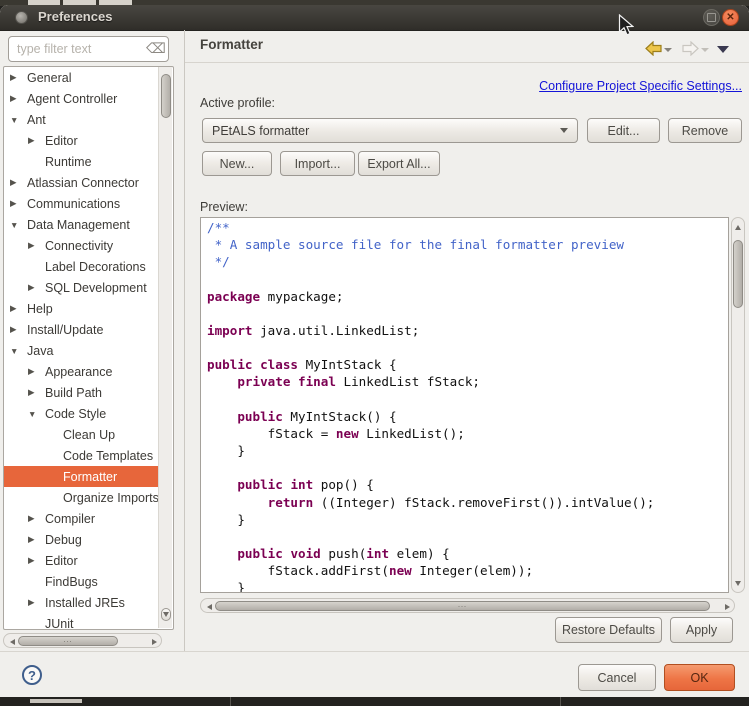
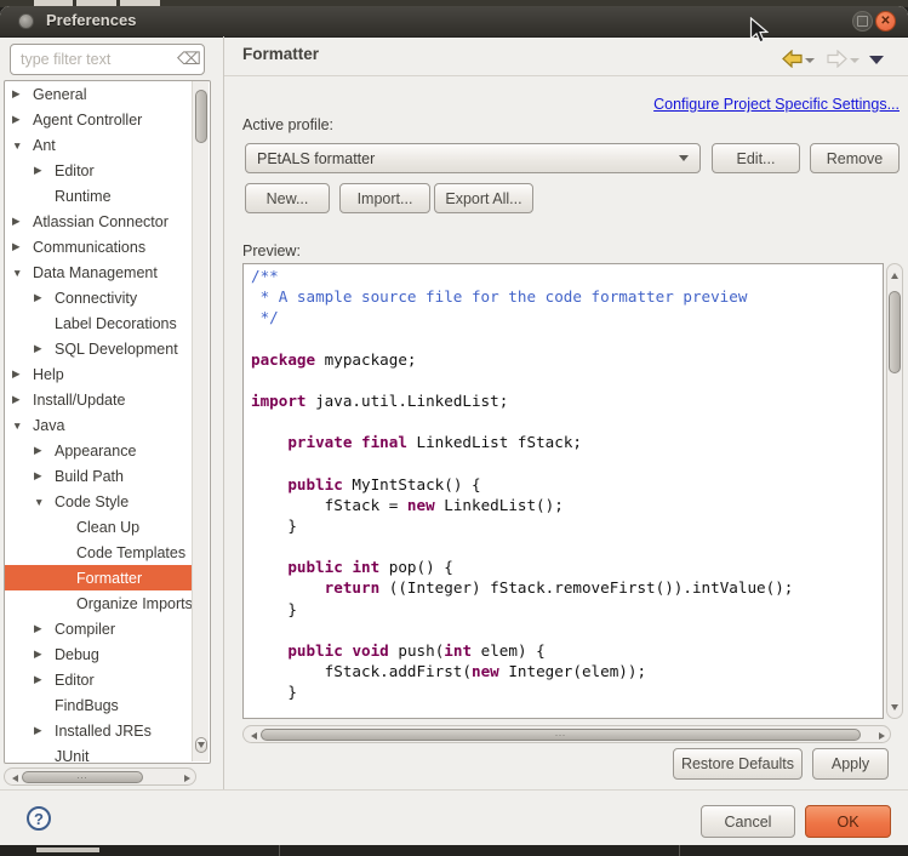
  Preferences
  ✕
  type filter text
  ⌫
  ▶
  General
  ▶
  Agent Controller
  ▼
  Ant
  ▶
  Editor
  Runtime
  ▶
  Atlassian Connector
  ▶
  Communications
  ▼
  Data Management
  ▶
  Connectivity
  Label Decorations
  ▶
  SQL Development
  ▶
  Help
  ▶
  Install/Update
  ▼
  Java
  ▶
  Appearance
  ▶
  Build Path
  ▼
  Code Style
  Clean Up
  Code Templates
  Formatter
  Organize Imports
  ▶
  Compiler
  ▶
  Debug
  ▶
  Editor
  FindBugs
  ▶
  Installed JREs
  JUnit
  ⋯
  Formatter
  Configure Project Specific Settings...
  Active profile:
  PEtALS formatter
  Edit...
  Remove
  New...
  Import...
  Export All...
  Preview:
  /**
- * A sample source file for the final formatter preview
+ * A sample source file for the code formatter preview
  */
  package mypackage;
  import java.util.LinkedList;
- public class MyIntStack {
  private final LinkedList fStack;
  public MyIntStack() {
  fStack = new LinkedList();
  }
  public int pop() {
  return ((Integer) fStack.removeFirst()).intValue();
  }
  public void push(int elem) {
  fStack.addFirst(new Integer(elem));
  }
  ⋯
  Restore Defaults
  Apply
  ?
  Cancel
  OK
